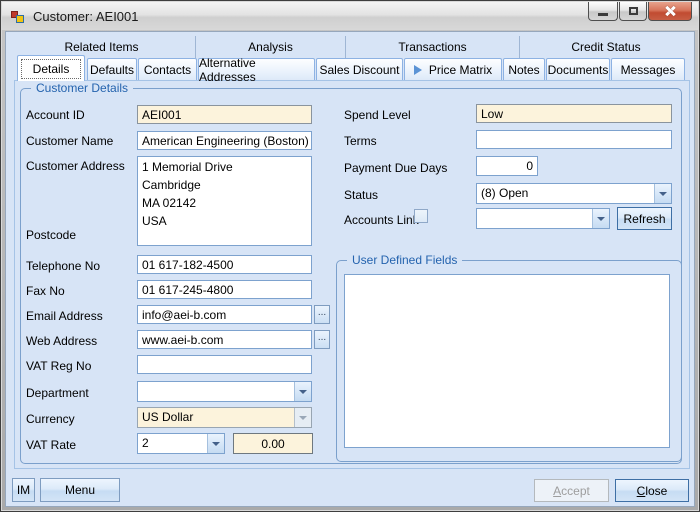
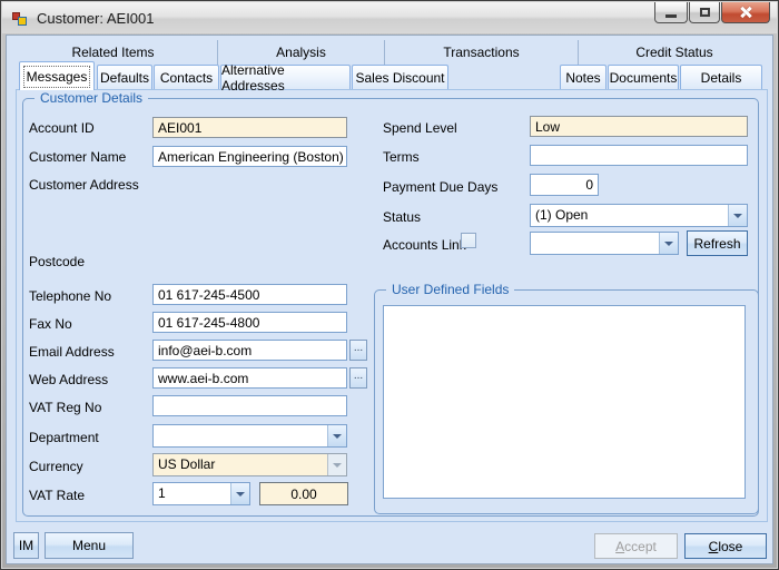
  Customer: AEI001
  Related Items
  Analysis
  Transactions
  Credit Status
- Details
+ Messages
  Defaults
  Contacts
  Alternative Addresses
  Sales Discount
- Price Matrix
  Notes
  Documents
- Messages
+ Details
  Customer Details
  Account ID
  Customer Name
  Customer Address
  Postcode
  Telephone No
  Fax No
  Email Address
  Web Address
  VAT Reg No
  Department
  Currency
  VAT Rate
  AEI001
  American Engineering (Boston)
- 1 Memorial Drive
- Cambridge
- MA 02142
- USA
- 01 617-182-4500
+ 01 617-245-4500
  01 617-245-4800
  info@aei-b.com
  ...
  www.aei-b.com
  ...
  US Dollar
- 2
+ 1
  0.00
  Spend Level
  Terms
  Payment Due Days
  Status
  Accounts Lin
  Low
  0
- (8) Open
+ (1) Open
  Refresh
  User Defined Fields
  IM
  Menu
  A
  ccept
  C
  lose
